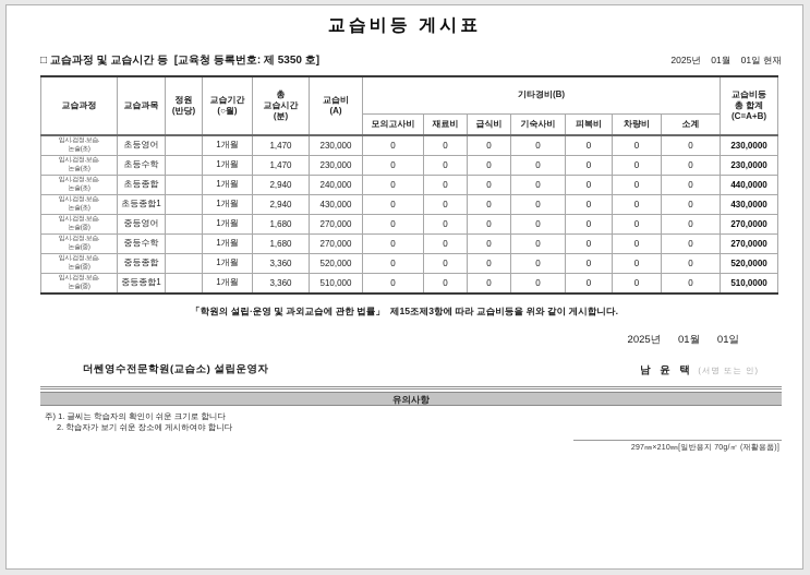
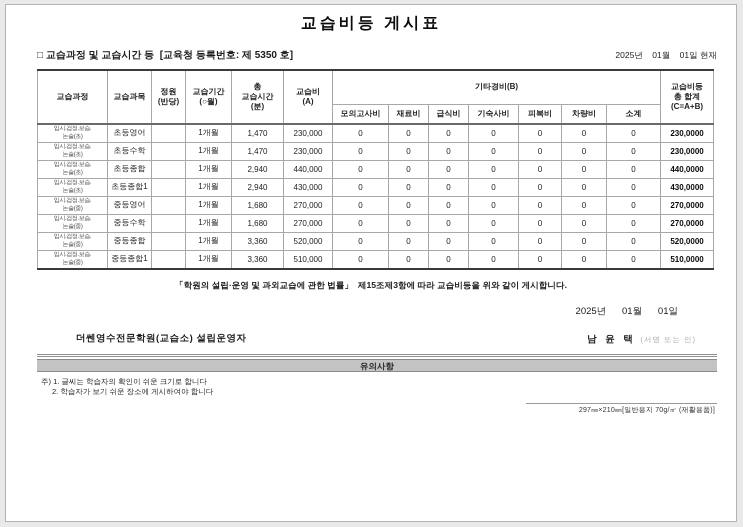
  교습비등 게시표
  □ 교습과정 및 교습시간 등 [교육청 등록번호: 제 5350 호]
  2025년 01월 01일 현재
  교습과정	교습과목	정원 (반당)	교습기간 (○월)	총 교습시간 (분)	교습비 (A)	기타경비(B)	교습비등 총 합계 (C=A+B)
  모의고사비	재료비	급식비	기숙사비	피복비	차량비	소계
  	초등영어		1개월	1,470	230,000	0	0	0	0	0	0	0	230,0000
  	초등수학		1개월	1,470	230,000	0	0	0	0	0	0	0	230,0000
- 	초등종합		1개월	2,940	240,000	0	0	0	0	0	0	0	440,0000
+ 	초등종합		1개월	2,940	440,000	0	0	0	0	0	0	0	440,0000
  	초등종합1		1개월	2,940	430,000	0	0	0	0	0	0	0	430,0000
  	중등영어		1개월	1,680	270,000	0	0	0	0	0	0	0	270,0000
  	중등수학		1개월	1,680	270,000	0	0	0	0	0	0	0	270,0000
  	중등종합		1개월	3,360	520,000	0	0	0	0	0	0	0	520,0000
  	중등종합1		1개월	3,360	510,000	0	0	0	0	0	0	0	510,0000
  「학원의 설립·운영 및 과외교습에 관한 법률」 제15조제3항에 따라 교습비등을 위와 같이 게시합니다.
  2025년 01월 01일
  더쎈영수전문학원(교습소) 설립운영자
  남 윤 택 (서명 또는 인)
  유의사항
  주) 1. 글씨는 학습자의 확인이 쉬운 크기로 합니다
  2. 학습자가 보기 쉬운 장소에 게시하여야 합니다
